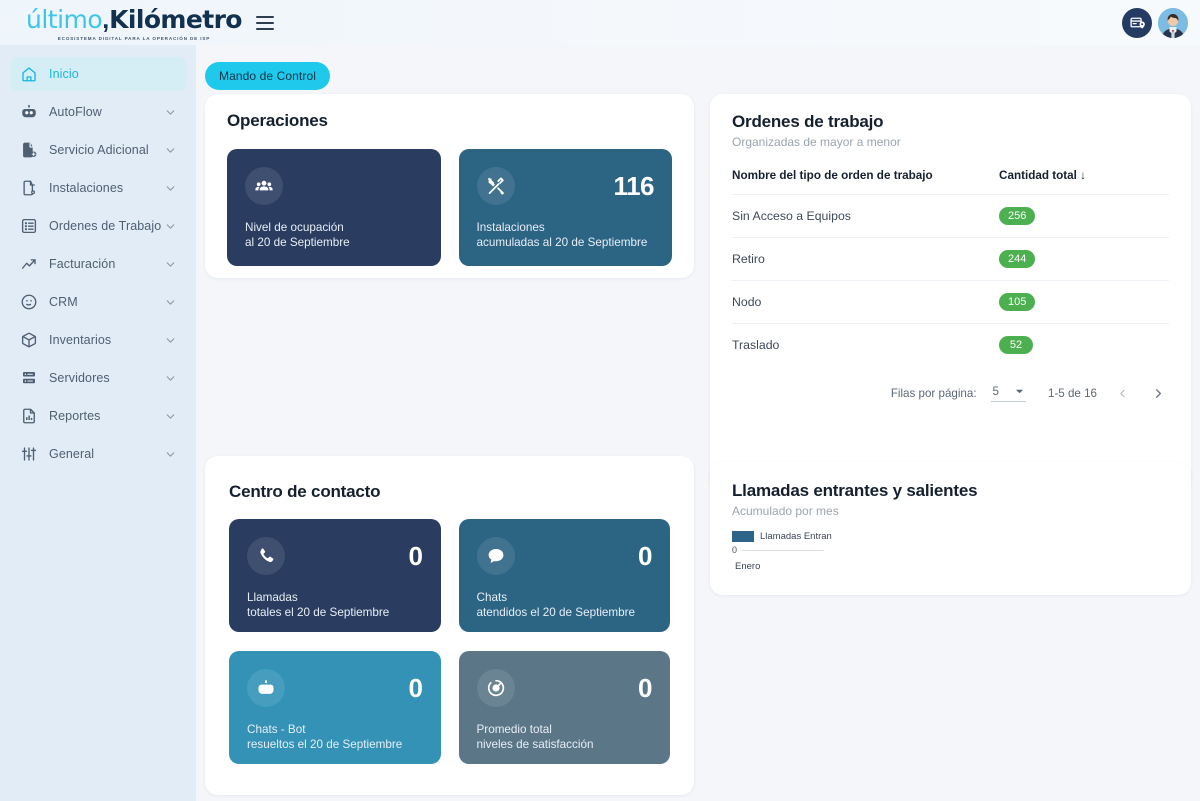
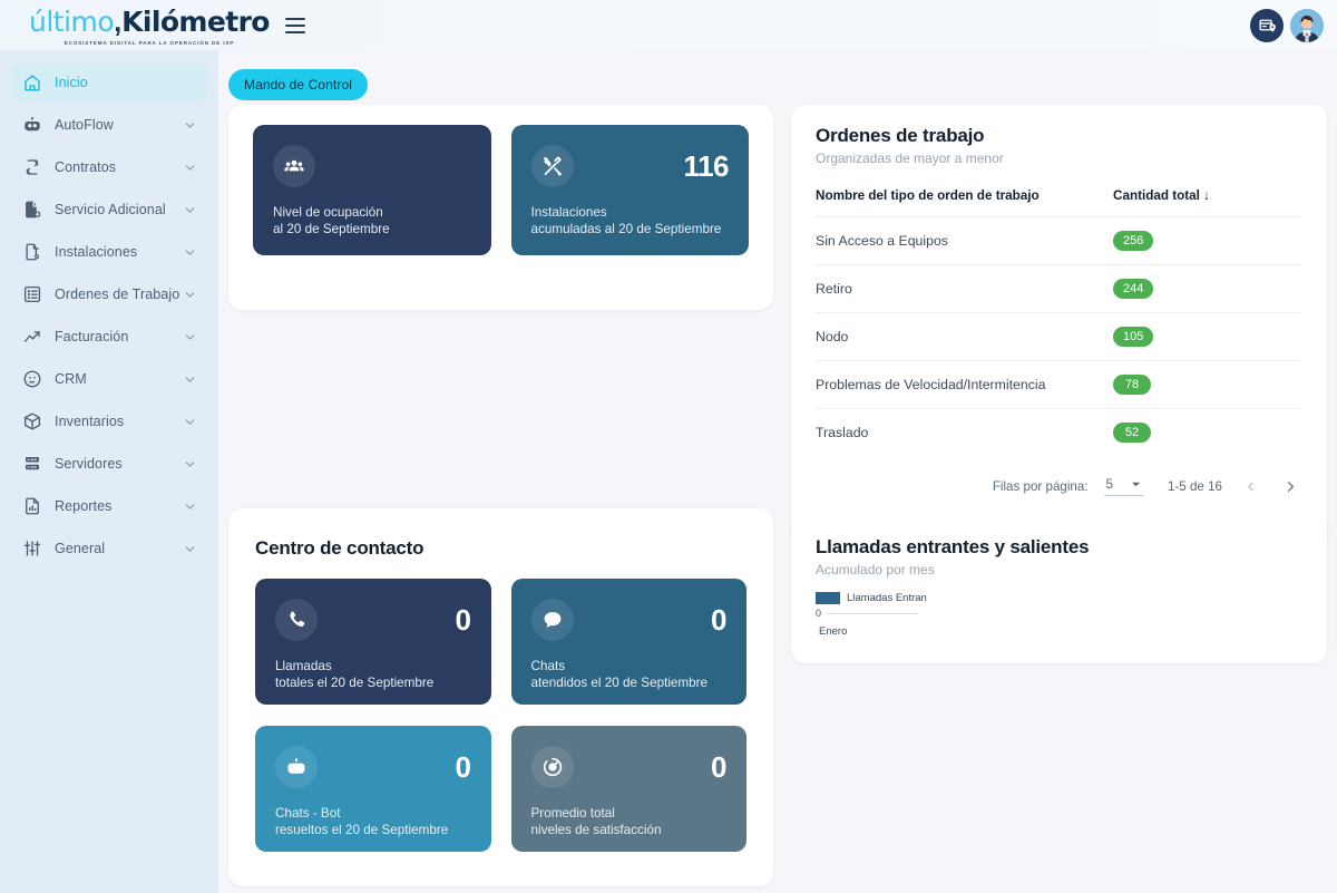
  último
  ,
  Kilómetro
  Inicio
  AutoFlow
+ Contratos
  Servicio Adicional
  Instalaciones
  Ordenes de Trabajo
  Facturación
  CRM
  Inventarios
  Servidores
  Reportes
  General
  Mando de Control
- Operaciones
  Nivel de ocupación
  al 20 de Septiembre
  116
  Instalaciones
  acumuladas al 20 de Septiembre
  Ordenes de trabajo
  Organizadas de mayor a menor
  Nombre del tipo de orden de trabajo	Cantidad total ↓
  Sin Acceso a Equipos	256
  Retiro	244
  Nodo	105
+ Problemas de Velocidad/Intermitencia	78
  Traslado	52
  Filas por página:
  5
  1-5 de 16
  Centro de contacto
  0
  Llamadas
  totales el 20 de Septiembre
  0
  Chats
  atendidos el 20 de Septiembre
  0
  Chats - Bot
  resueltos el 20 de Septiembre
  0
  Promedio total
  niveles de satisfacción
  Llamadas entrantes y salientes
  Acumulado por mes
  Llamadas Entran
  0
  Enero
